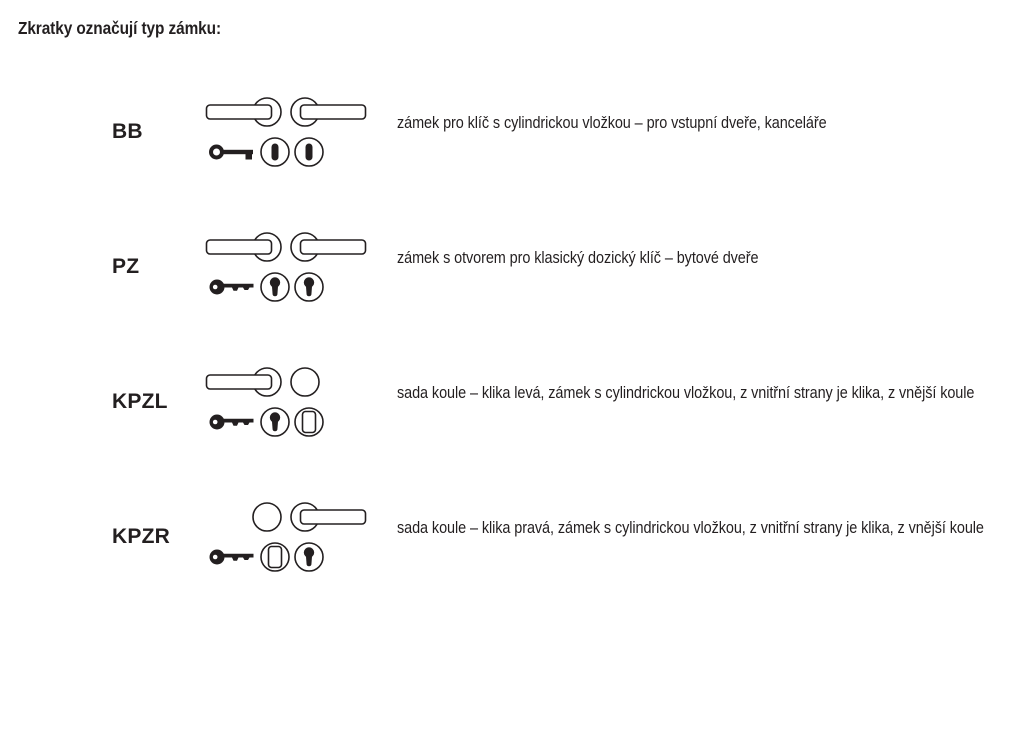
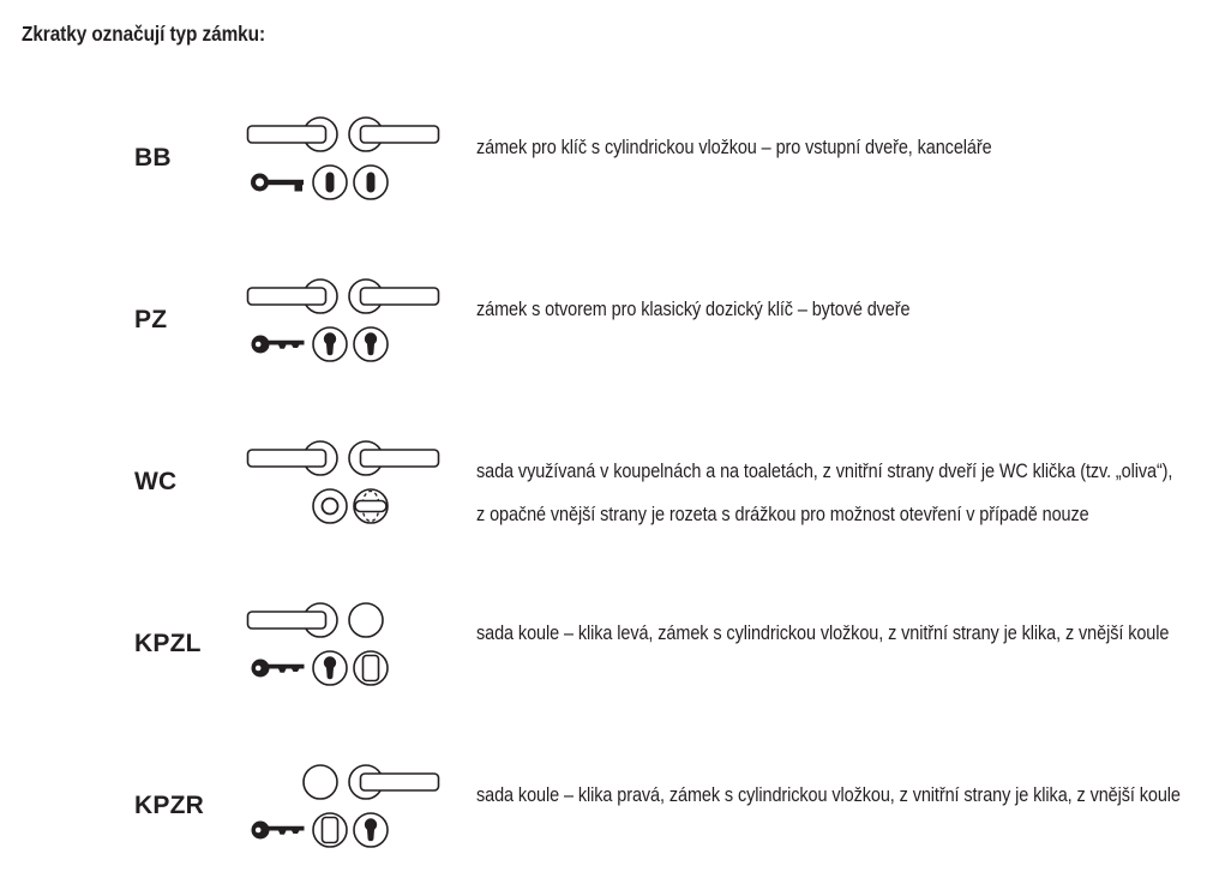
  Zkratky označují typ zámku:
  BB
  zámek pro klíč s cylindrickou vložkou – pro vstupní dveře, kanceláře
  PZ
  zámek s otvorem pro klasický dozický klíč – bytové dveře
+ WC
+ sada využívaná v koupelnách a na toaletách, z vnitřní strany dveří je WC klička (tzv. „oliva“),
+ z opačné vnější strany je rozeta s drážkou pro možnost otevření v případě nouze
  KPZL
  sada koule – klika levá, zámek s cylindrickou vložkou, z vnitřní strany je klika, z vnější koule
  KPZR
  sada koule – klika pravá, zámek s cylindrickou vložkou, z vnitřní strany je klika, z vnější koule
